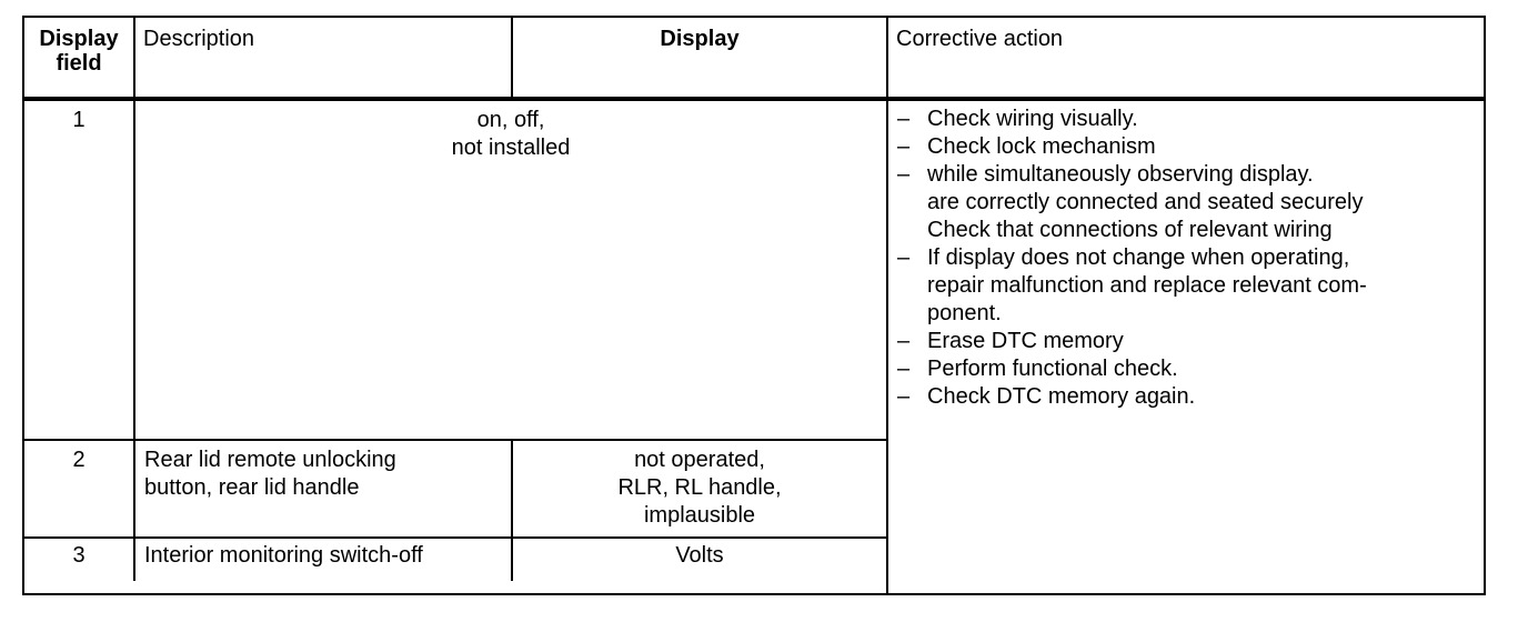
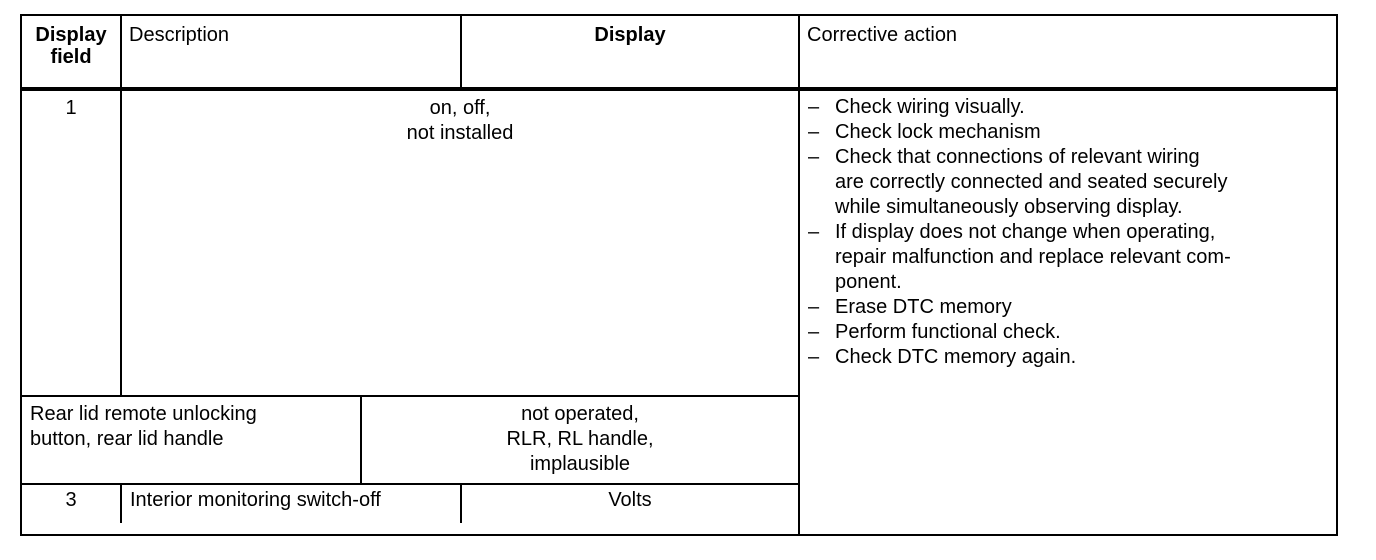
  Display
  field
  Description
  Display
  Corrective action
  1
  on, off,
  not installed
- 2
  Rear lid remote unlocking
  button, rear lid handle
  not operated,
  RLR, RL handle,
  implausible
  3
  Interior monitoring switch-off
  Volts
  –
  Check wiring visually.
  –
  Check lock mechanism
  –
- while simultaneously observing display.
+ Check that connections of relevant wiring
  are correctly connected and seated securely
- Check that connections of relevant wiring
+ while simultaneously observing display.
  –
  If display does not change when operating,
  repair malfunction and replace relevant com-
  ponent.
  –
  Erase DTC memory
  –
  Perform functional check.
  –
  Check DTC memory again.
